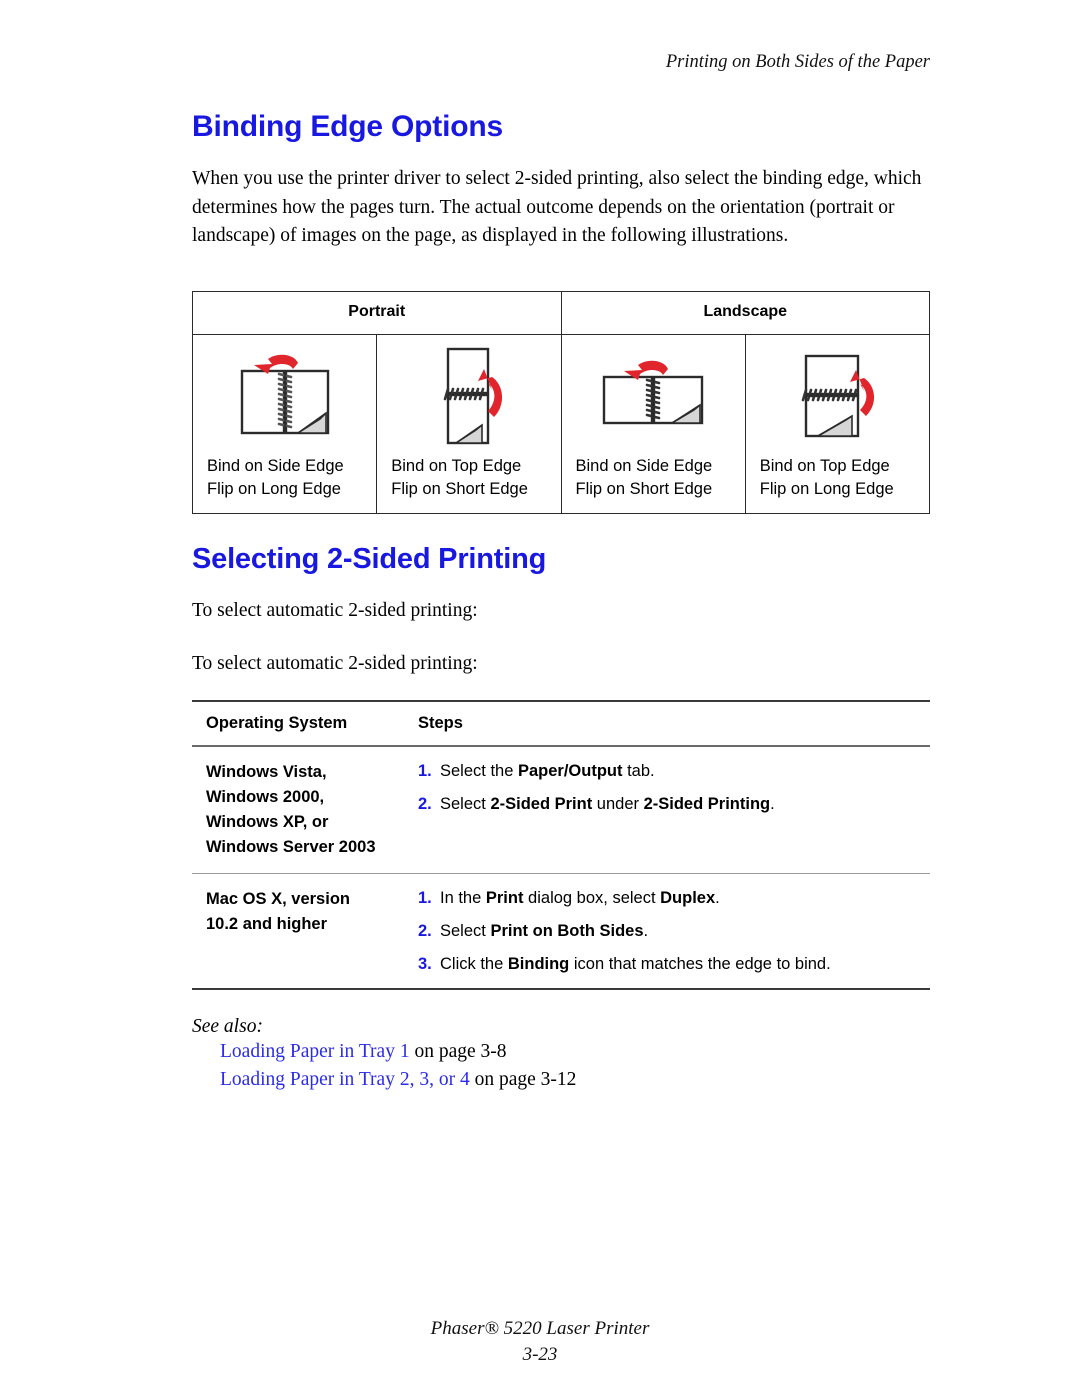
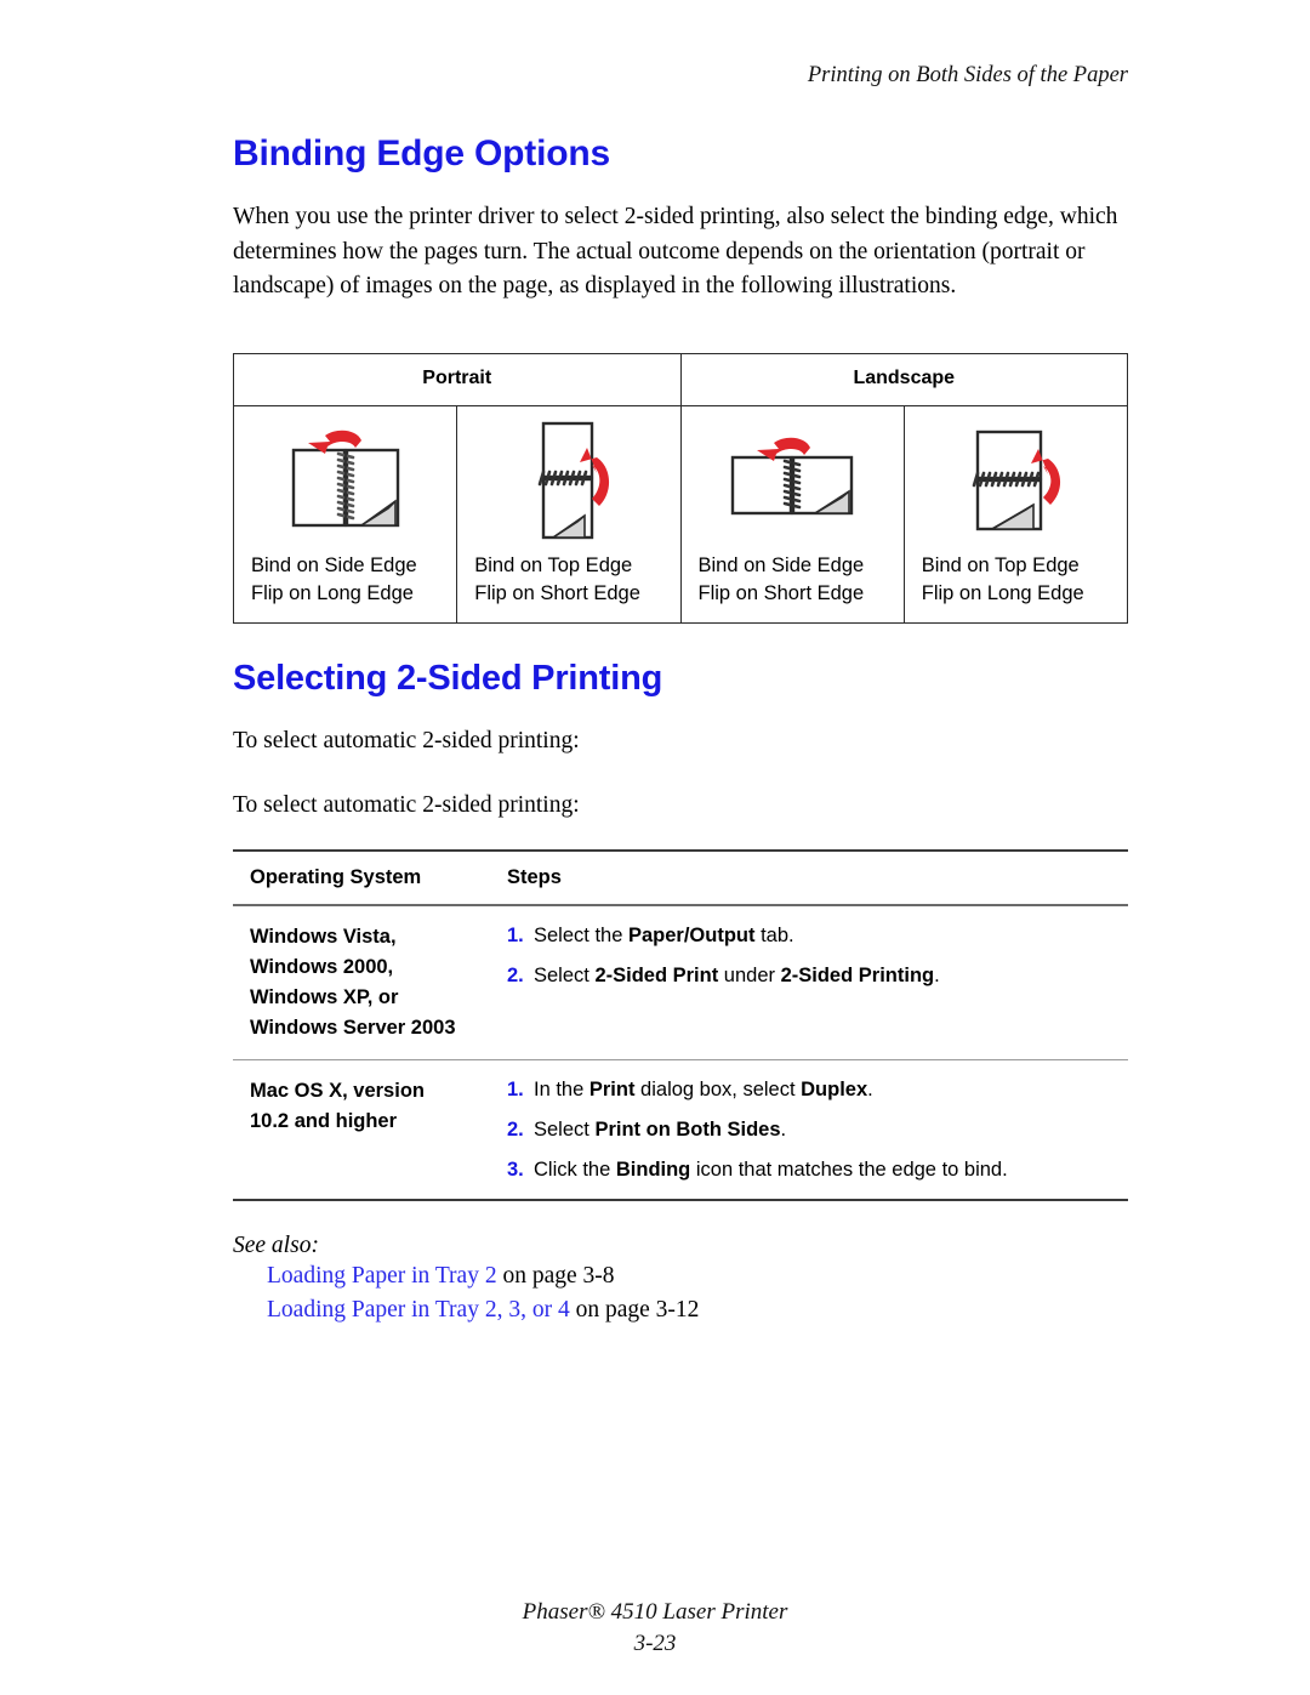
  Printing on Both Sides of the Paper
  Binding Edge Options
  When you use the printer driver to select 2-sided printing, also select the binding edge, which determines how the pages turn. The actual outcome depends on the orientation (portrait or landscape) of images on the page, as displayed in the following illustrations.
  Portrait	Landscape
  Bind on Side Edge Flip on Long Edge	Bind on Top Edge Flip on Short Edge	Bind on Side Edge Flip on Short Edge	Bind on Top Edge Flip on Long Edge
  Selecting 2-Sided Printing
  To select automatic 2-sided printing:
  To select automatic 2-sided printing:
  Operating System	Steps
  Windows Vista, Windows 2000, Windows XP, or Windows Server 2003	1. Select the Paper/Output tab. 2. Select 2-Sided Print under 2-Sided Printing.
  Mac OS X, version 10.2 and higher	1. In the Print dialog box, select Duplex. 2. Select Print on Both Sides. 3. Click the Binding icon that matches the edge to bind.
  See also:
- Loading Paper in Tray 1 on page 3-8
+ Loading Paper in Tray 2 on page 3-8
  Loading Paper in Tray 2, 3, or 4 on page 3-12
- Phaser® 5220 Laser Printer
+ Phaser® 4510 Laser Printer
  3-23
